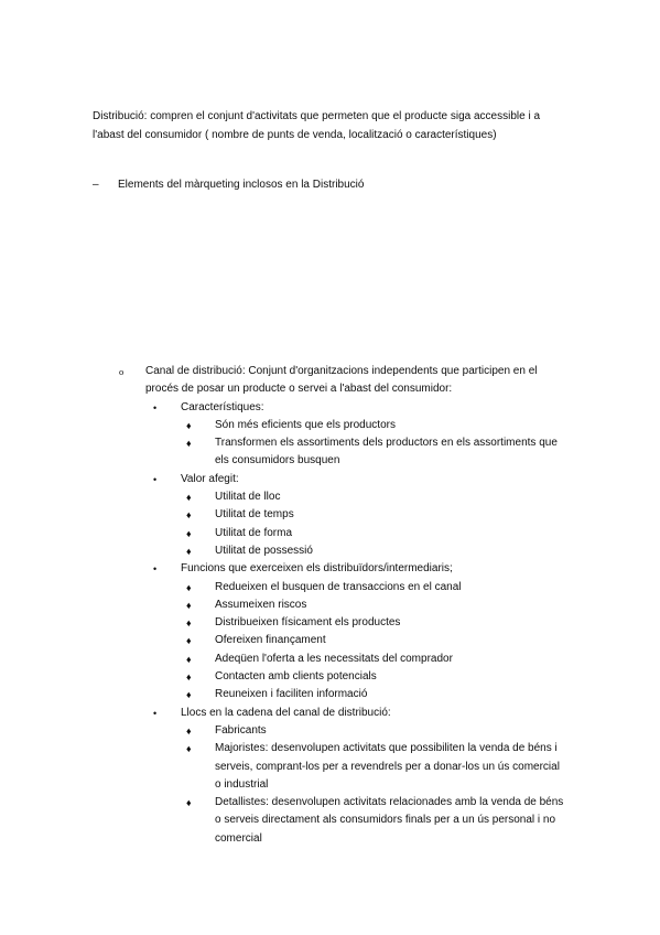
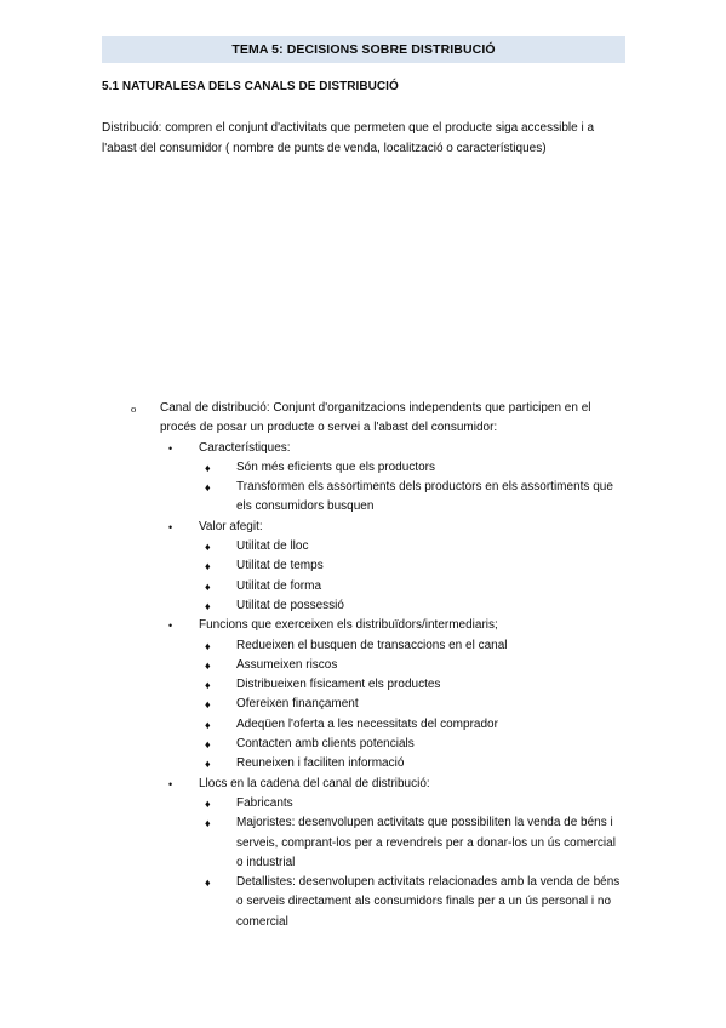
+ TEMA 5: DECISIONS SOBRE DISTRIBUCIÓ
+ 5.1 NATURALESA DELS CANALS DE DISTRIBUCIÓ
  Distribució: compren el conjunt d'activitats que permeten que el producte siga accessible i a l'abast del consumidor ( nombre de punts de venda, localització o característiques)
- –
- Elements del màrqueting inclosos en la Distribució
  o
  Canal de distribució: Conjunt d'organitzacions independents que participen en el procés de posar un producte o servei a l'abast del consumidor:
  •
  Característiques:
  ♦
  Són més eficients que els productors
  ♦
  Transformen els assortiments dels productors en els assortiments que els consumidors busquen
  •
  Valor afegit:
  ♦
  Utilitat de lloc
  ♦
  Utilitat de temps
  ♦
  Utilitat de forma
  ♦
  Utilitat de possessió
  •
  Funcions que exerceixen els distribuïdors/intermediaris;
  ♦
  Redueixen el busquen de transaccions en el canal
  ♦
  Assumeixen riscos
  ♦
  Distribueixen físicament els productes
  ♦
  Ofereixen finançament
  ♦
  Adeqüen l'oferta a les necessitats del comprador
  ♦
  Contacten amb clients potencials
  ♦
  Reuneixen i faciliten informació
  •
  Llocs en la cadena del canal de distribució:
  ♦
  Fabricants
  ♦
  Majoristes: desenvolupen activitats que possibiliten la venda de béns i serveis, comprant-los per a revendrels per a donar-los un ús comercial o industrial
  ♦
  Detallistes: desenvolupen activitats relacionades amb la venda de béns o serveis directament als consumidors finals per a un ús personal i no comercial
